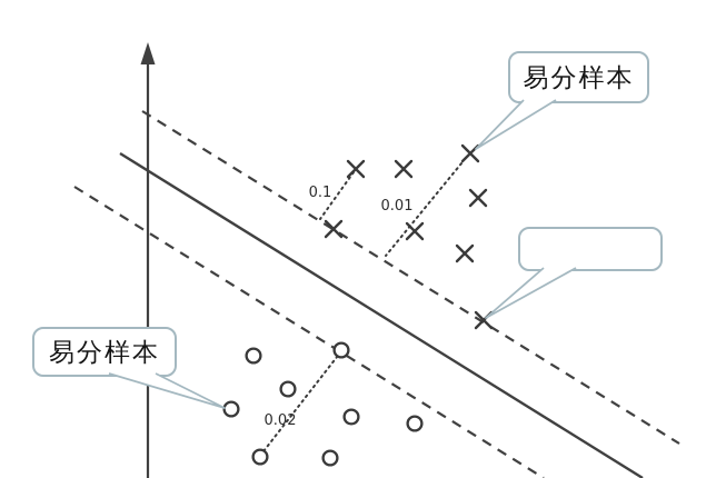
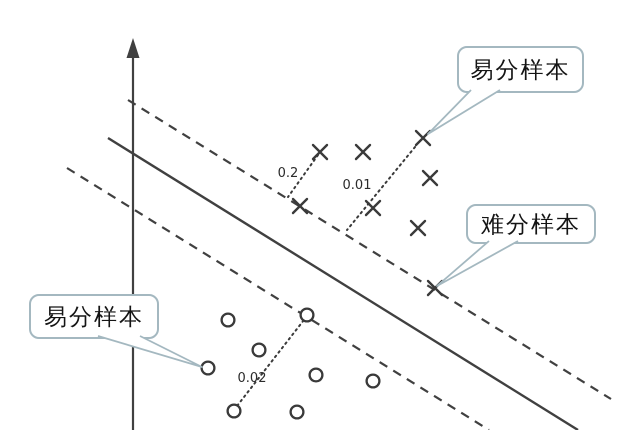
  易分样本
+ 难分样本
  易分样本
- 0.1
+ 0.2
  0.01
  0.02
